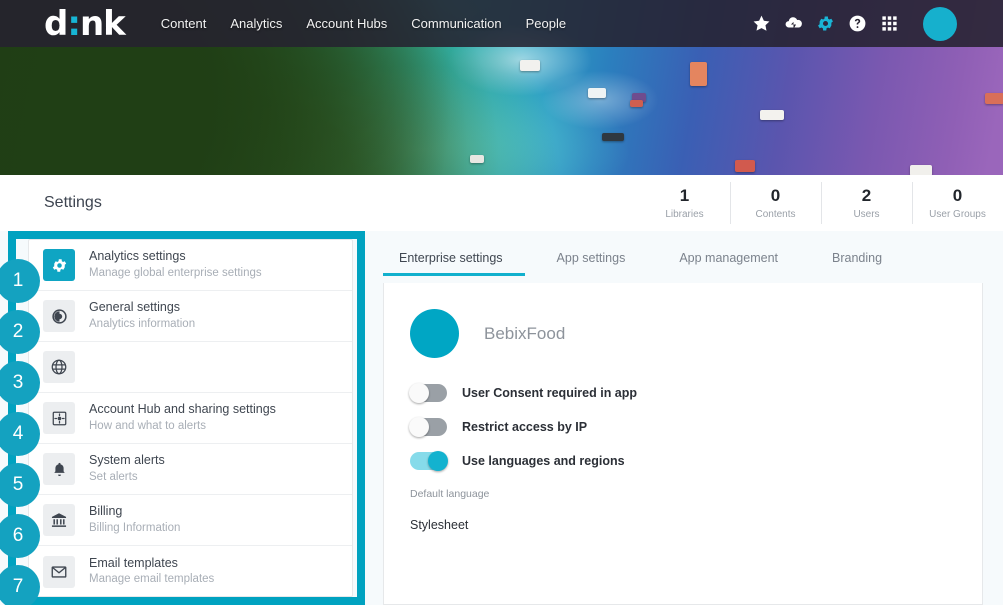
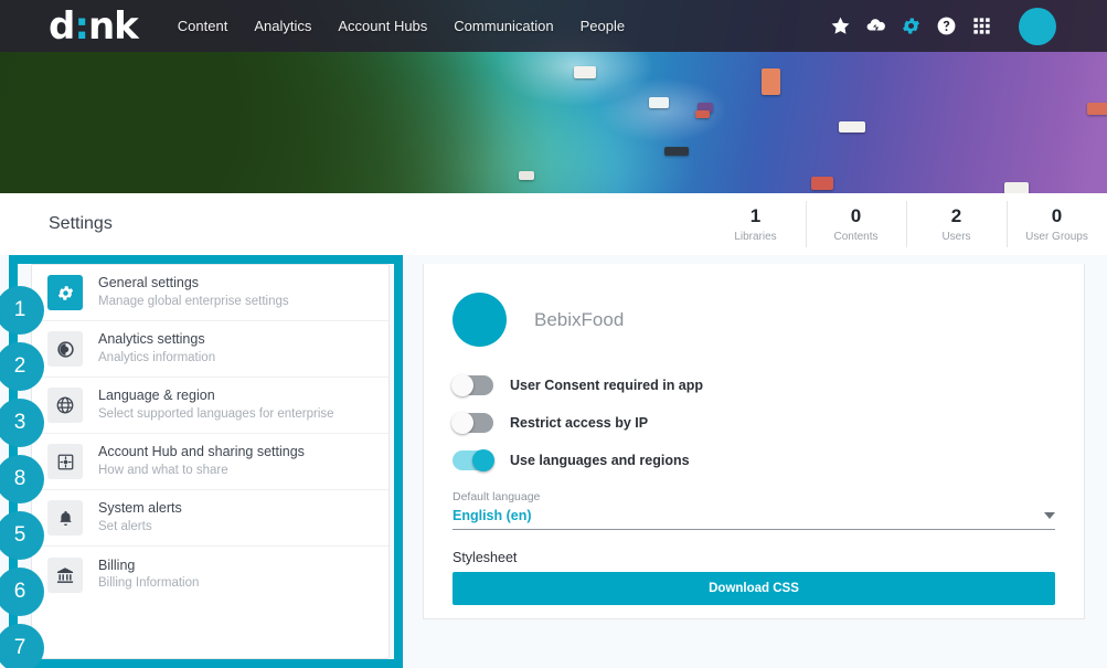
  d
  :
  nk
  Content
  Analytics
  Account Hubs
  Communication
  People
  Settings
  1
  Libraries
  0
  Contents
  2
  Users
  0
  User Groups
- Analytics settings
+ General settings
  Manage global enterprise settings
- General settings
+ Analytics settings
  Analytics information
+ Language & region
+ Select supported languages for enterprise
  Account Hub and sharing settings
- How and what to alerts
+ How and what to share
  System alerts
  Set alerts
  Billing
  Billing Information
- Email templates
- Manage email templates
  1
  2
  3
- 4
+ 8
  5
  6
  7
- Enterprise settings
- App settings
- App management
- Branding
  BebixFood
  User Consent required in app
  Restrict access by IP
  Use languages and regions
  Default language
+ English (en)
  Stylesheet
+ Download CSS
